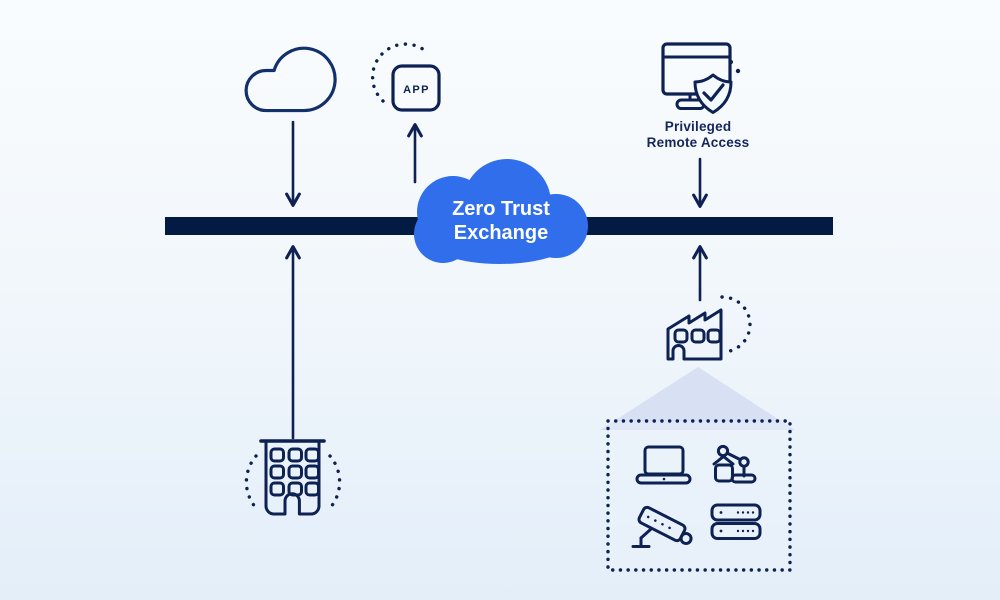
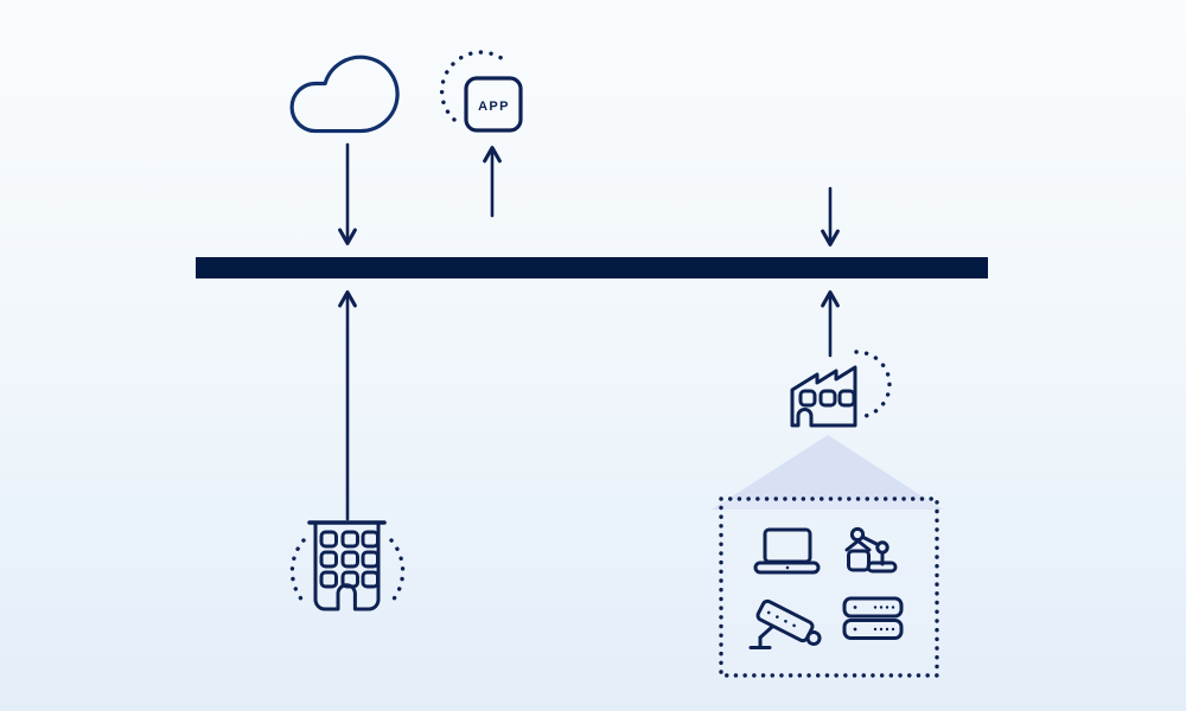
  APP
- Privileged
- Remote Access
- Zero Trust
- Exchange
